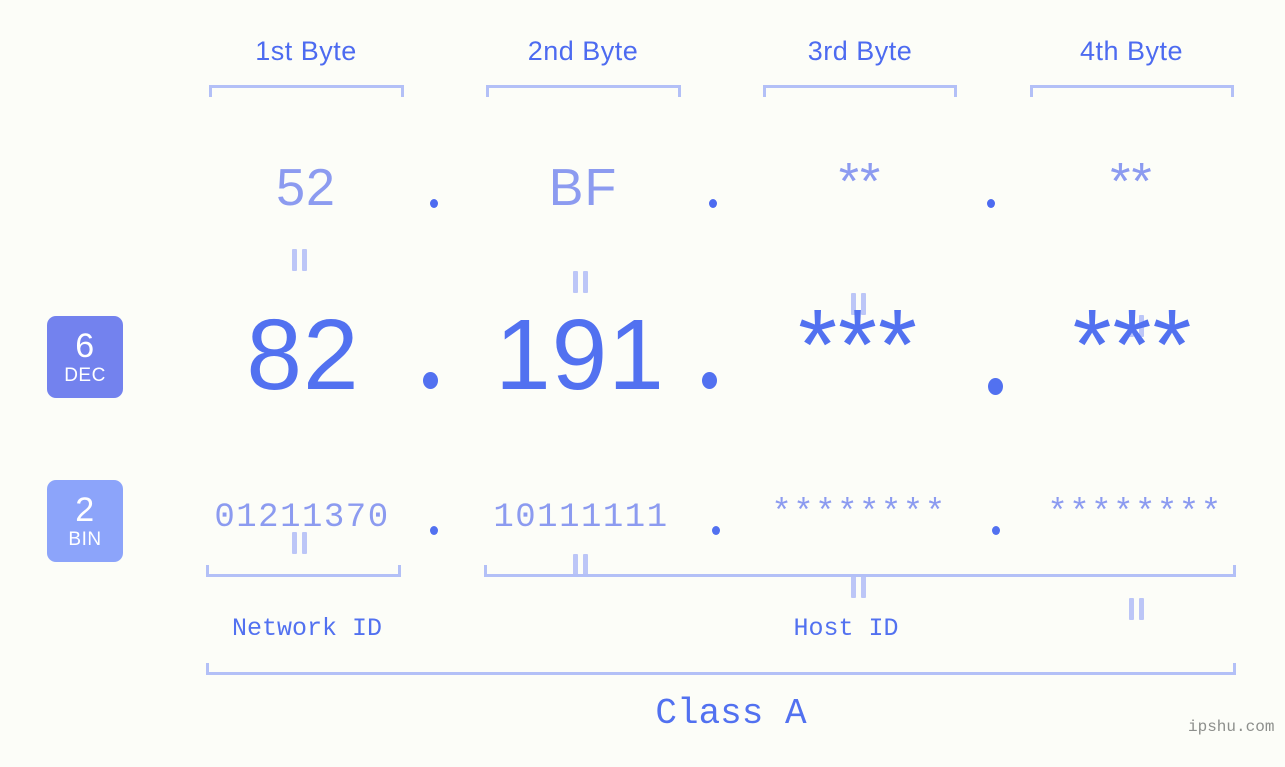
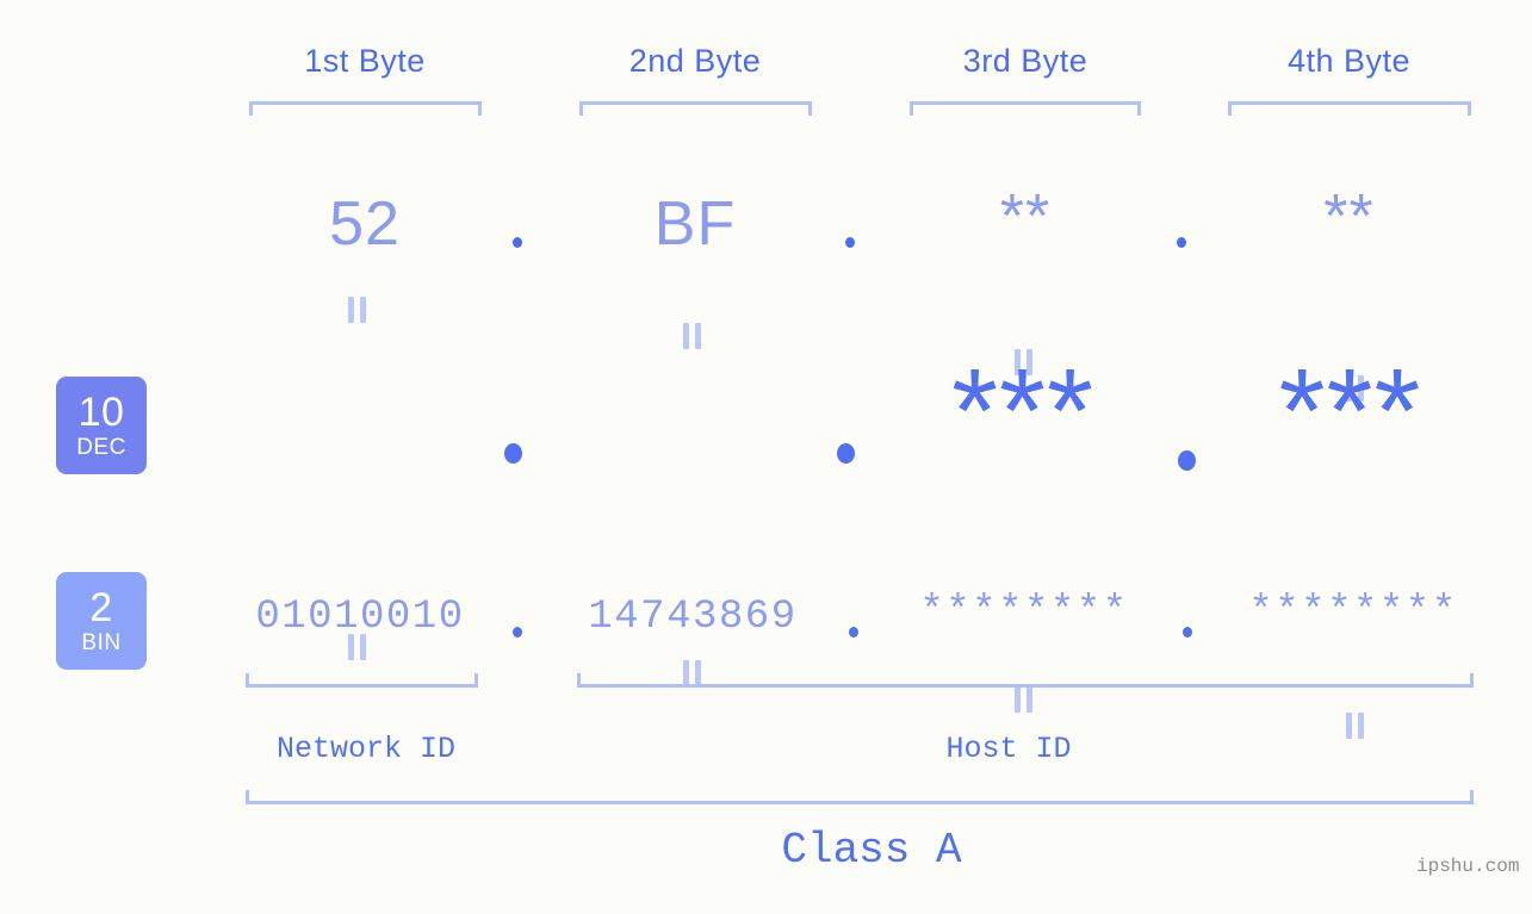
  1st Byte
  2nd Byte
  3rd Byte
  4th Byte
- 6
+ 10
  DEC
  2
  BIN
  52
  BF
  **
  **
- 82
- 191
  ***
  ***
- 01211370
+ 01010010
- 10111111
+ 14743869
  ********
  ********
  Network ID
  Host ID
  Class A
  ipshu.com
